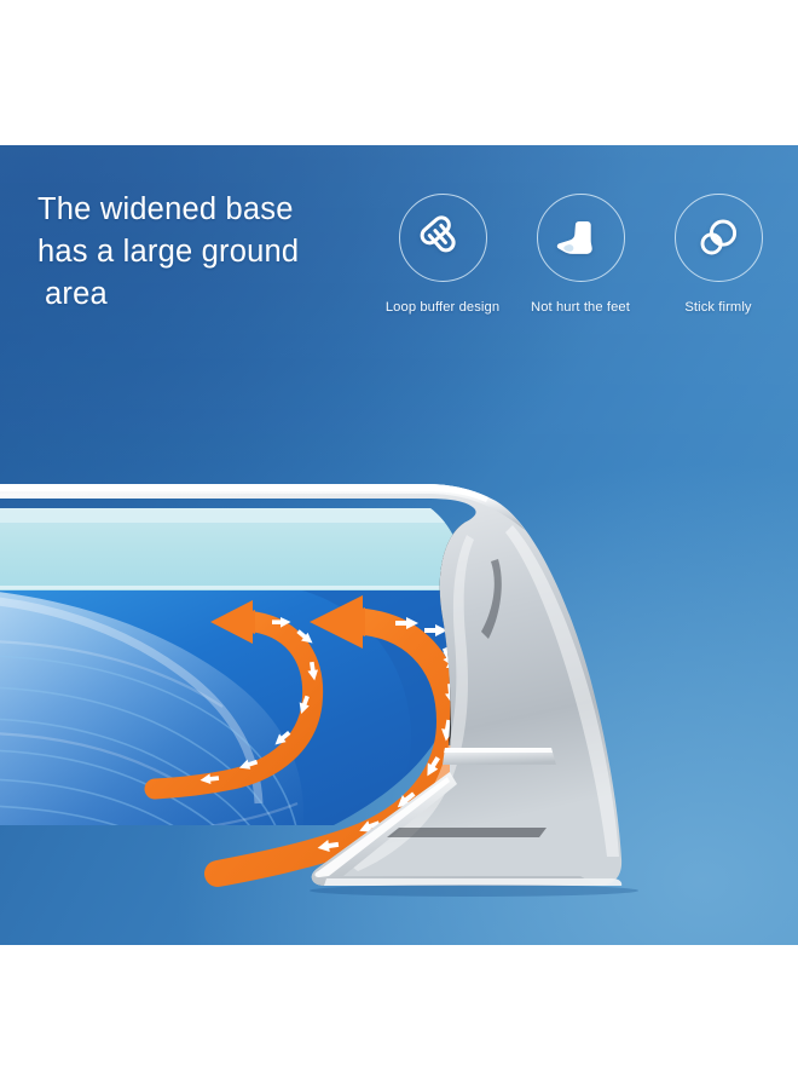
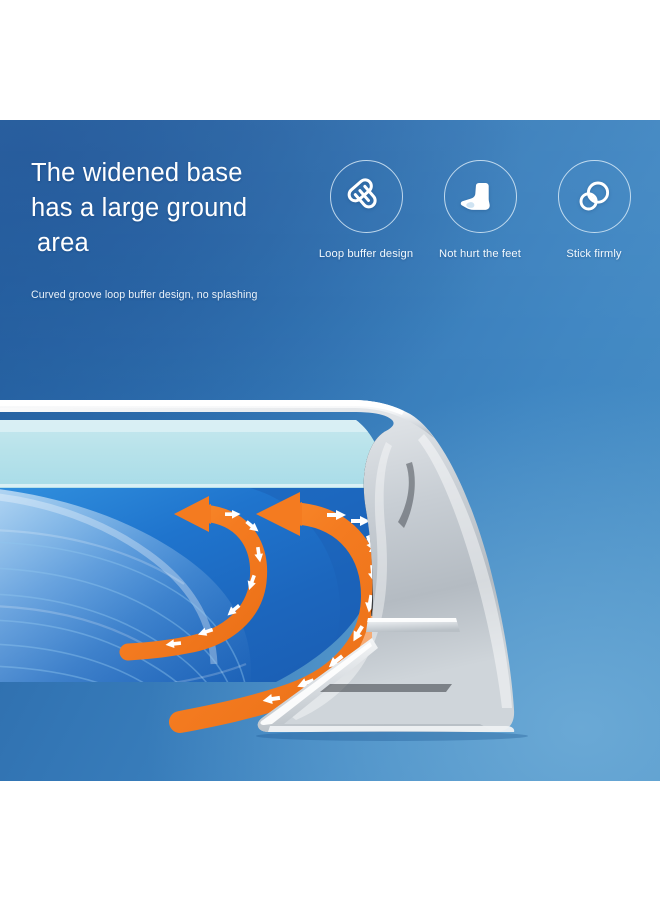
  The widened base
  has a large ground
  area
+ Curved groove loop buffer design, no splashing
  Loop buffer design
  Not hurt the feet
  Stick firmly
